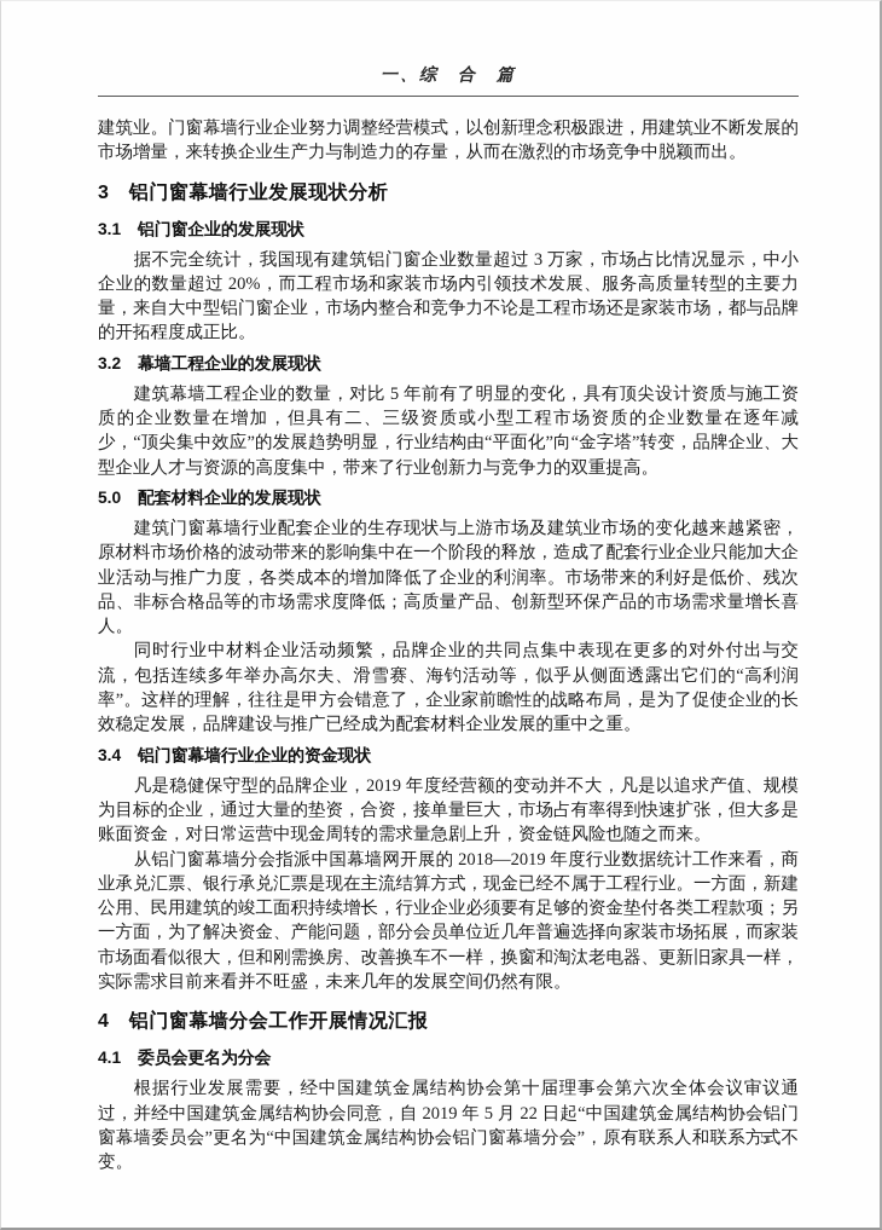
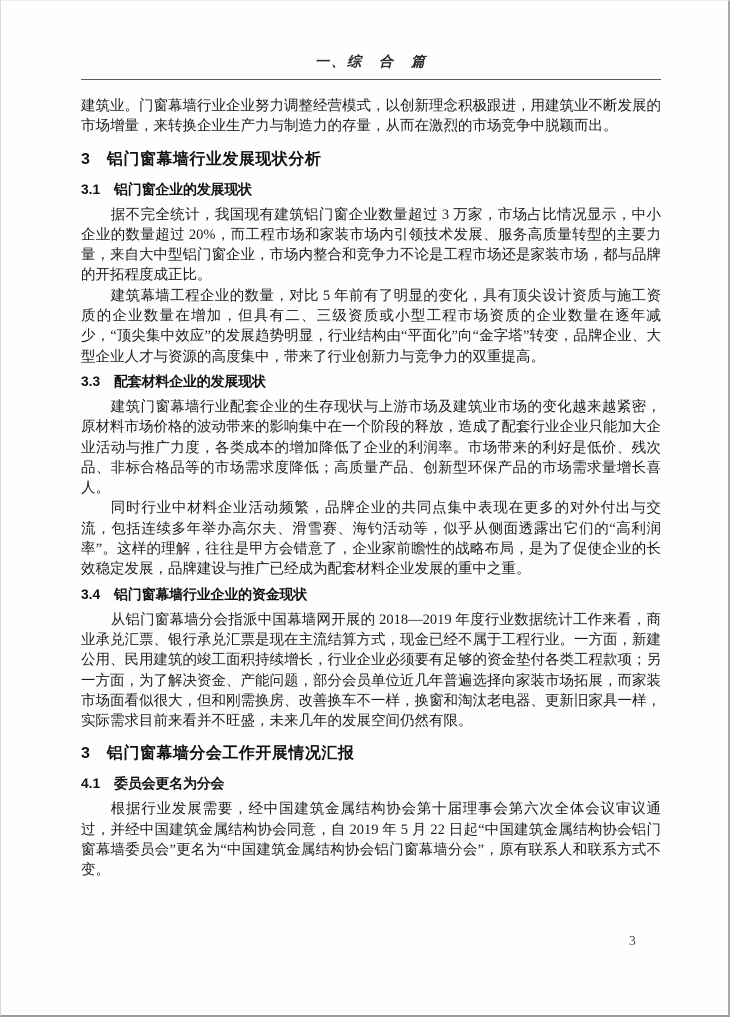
  一、综 合 篇
  建筑业。门窗幕墙行业企业努力调整经营模式，以创新理念积极跟进，用建筑业不断发展的市场增量，来转换企业生产力与制造力的存量，从而在激烈的市场竞争中脱颖而出。
  3 铝门窗幕墙行业发展现状分析
  3.1 铝门窗企业的发展现状
  据不完全统计，我国现有建筑铝门窗企业数量超过 3 万家，市场占比情况显示，中小企业的数量超过 20%，而工程市场和家装市场内引领技术发展、服务高质量转型的主要力量，来自大中型铝门窗企业，市场内整合和竞争力不论是工程市场还是家装市场，都与品牌的开拓程度成正比。
- 3.2 幕墙工程企业的发展现状
  建筑幕墙工程企业的数量，对比 5 年前有了明显的变化，具有顶尖设计资质与施工资质的企业数量在增加，但具有二、三级资质或小型工程市场资质的企业数量在逐年减少，“顶尖集中效应”的发展趋势明显，行业结构由“平面化”向“金字塔”转变，品牌企业、大型企业人才与资源的高度集中，带来了行业创新力与竞争力的双重提高。
- 5.0 配套材料企业的发展现状
+ 3.3 配套材料企业的发展现状
  建筑门窗幕墙行业配套企业的生存现状与上游市场及建筑业市场的变化越来越紧密，原材料市场价格的波动带来的影响集中在一个阶段的释放，造成了配套行业企业只能加大企业活动与推广力度，各类成本的增加降低了企业的利润率。市场带来的利好是低价、残次品、非标合格品等的市场需求度降低；高质量产品、创新型环保产品的市场需求量增长喜人。
  同时行业中材料企业活动频繁，品牌企业的共同点集中表现在更多的对外付出与交流，包括连续多年举办高尔夫、滑雪赛、海钓活动等，似乎从侧面透露出它们的“高利润率”。这样的理解，往往是甲方会错意了，企业家前瞻性的战略布局，是为了促使企业的长效稳定发展，品牌建设与推广已经成为配套材料企业发展的重中之重。
  3.4 铝门窗幕墙行业企业的资金现状
- 凡是稳健保守型的品牌企业，2019 年度经营额的变动并不大，凡是以追求产值、规模为目标的企业，通过大量的垫资，合资，接单量巨大，市场占有率得到快速扩张，但大多是账面资金，对日常运营中现金周转的需求量急剧上升，资金链风险也随之而来。
  从铝门窗幕墙分会指派中国幕墙网开展的 2018—2019 年度行业数据统计工作来看，商业承兑汇票、银行承兑汇票是现在主流结算方式，现金已经不属于工程行业。一方面，新建公用、民用建筑的竣工面积持续增长，行业企业必须要有足够的资金垫付各类工程款项；另一方面，为了解决资金、产能问题，部分会员单位近几年普遍选择向家装市场拓展，而家装市场面看似很大，但和刚需换房、改善换车不一样，换窗和淘汰老电器、更新旧家具一样，实际需求目前来看并不旺盛，未来几年的发展空间仍然有限。
- 4 铝门窗幕墙分会工作开展情况汇报
+ 3 铝门窗幕墙分会工作开展情况汇报
  4.1 委员会更名为分会
  根据行业发展需要，经中国建筑金属结构协会第十届理事会第六次全体会议审议通过，并经中国建筑金属结构协会同意，自 2019 年 5 月 22 日起“中国建筑金属结构协会铝门窗幕墙委员会”更名为“中国建筑金属结构协会铝门窗幕墙分会”，原有联系人和联系方式不变。
- 5
+ 3
